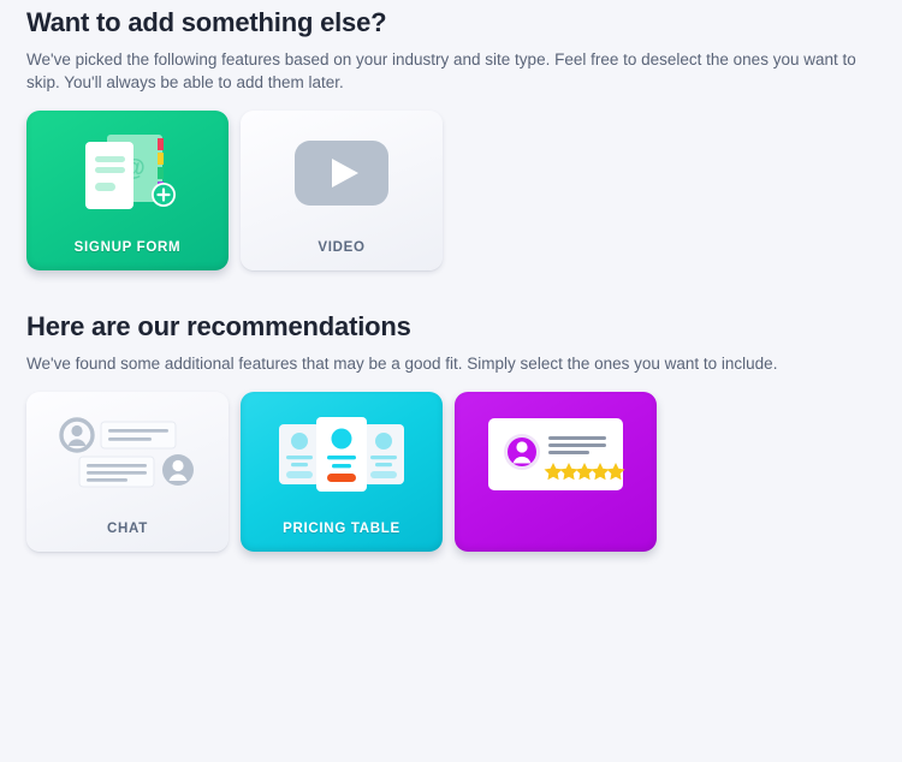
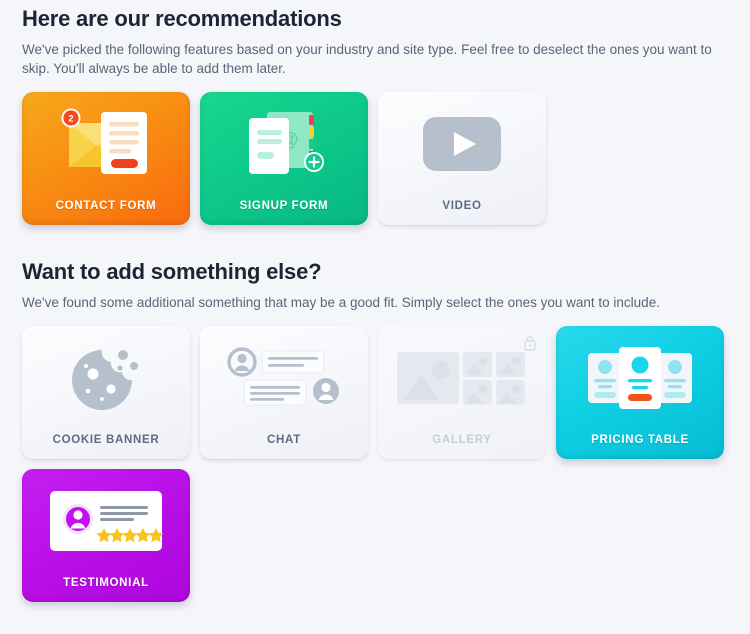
- Want to add something else?
+ Here are our recommendations
  We've picked the following features based on your industry and site type. Feel free to deselect the ones you want to skip. You'll always be able to add them later.
+ 2
+ CONTACT FORM
  SIGNUP FORM
  VIDEO
- Here are our recommendations
+ Want to add something else?
- We've found some additional features that may be a good fit. Simply select the ones you want to include.
+ We've found some additional something that may be a good fit. Simply select the ones you want to include.
+ COOKIE BANNER
  CHAT
+ GALLERY
  PRICING TABLE
+ TESTIMONIAL
